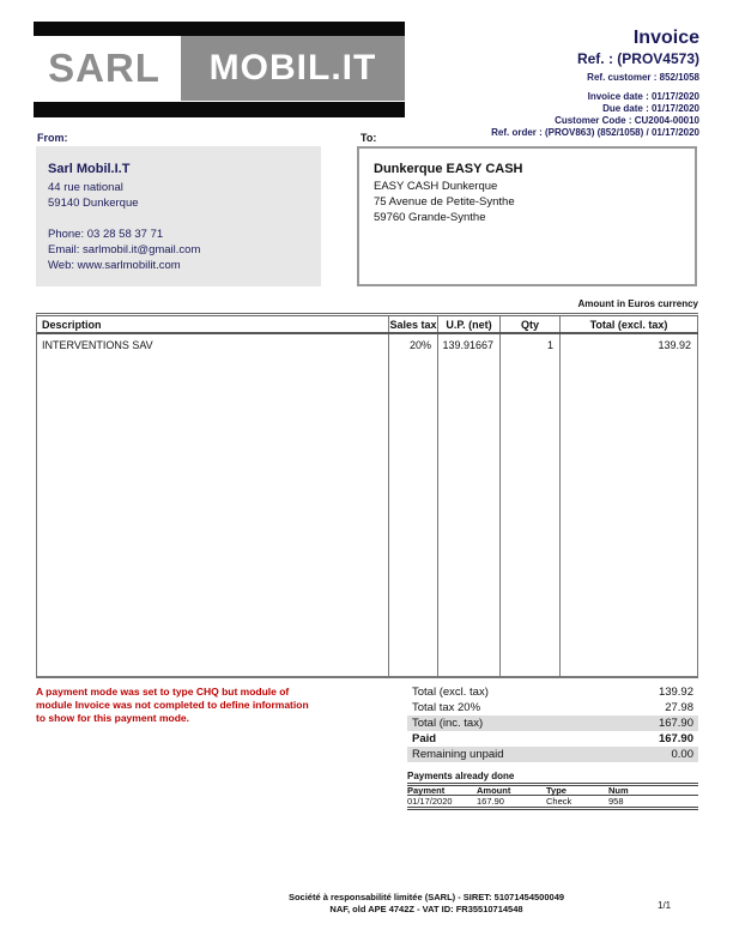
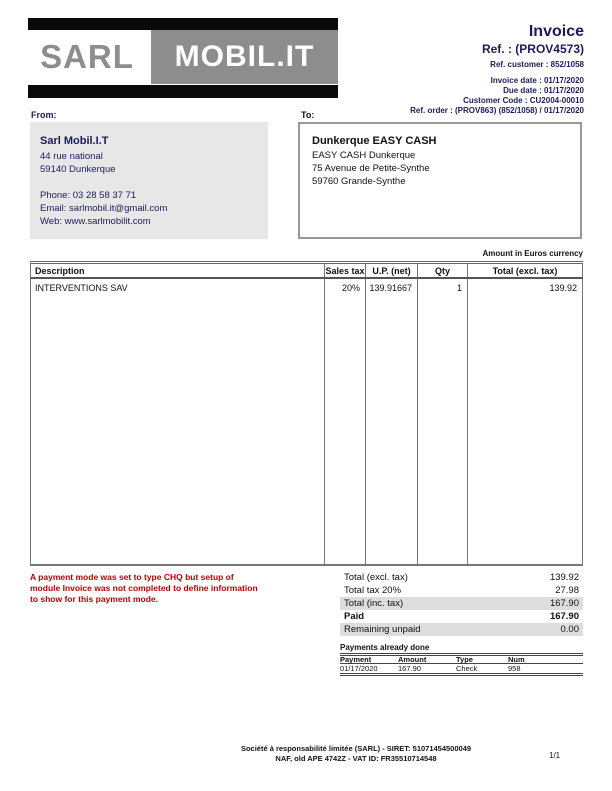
  SARL
  MOBIL.IT
  Invoice
  Ref. : (PROV4573)
  Ref. customer : 852/1058
  Invoice date : 01/17/2020
  Due date : 01/17/2020
  Customer Code : CU2004-00010
  Ref. order : (PROV863) (852/1058) / 01/17/2020
  From:
  Sarl Mobil.I.T
  44 rue national
  59140 Dunkerque
  Phone: 03 28 58 37 71
  Email: sarlmobil.it@gmail.com
  Web: www.sarlmobilit.com
  To:
  Dunkerque EASY CASH
  EASY CASH Dunkerque
  75 Avenue de Petite-Synthe
  59760 Grande-Synthe
  Amount in Euros currency
  Description
  Sales tax
  U.P. (net)
  Qty
  Total (excl. tax)
  INTERVENTIONS SAV
  20%
  139.91667
  1
  139.92
- A payment mode was set to type CHQ but module of
+ A payment mode was set to type CHQ but setup of
  module Invoice was not completed to define information
  to show for this payment mode.
  Total (excl. tax)
  139.92
  Total tax 20%
  27.98
  Total (inc. tax)
  167.90
  Paid
  167.90
  Remaining unpaid
  0.00
  Payments already done
  Payment
  Amount
  Type
  Num
  01/17/2020
  167.90
  Check
  958
  Société à responsabilité limitée (SARL) - SIRET: 51071454500049
  NAF, old APE 4742Z - VAT ID: FR35510714548
  1/1
